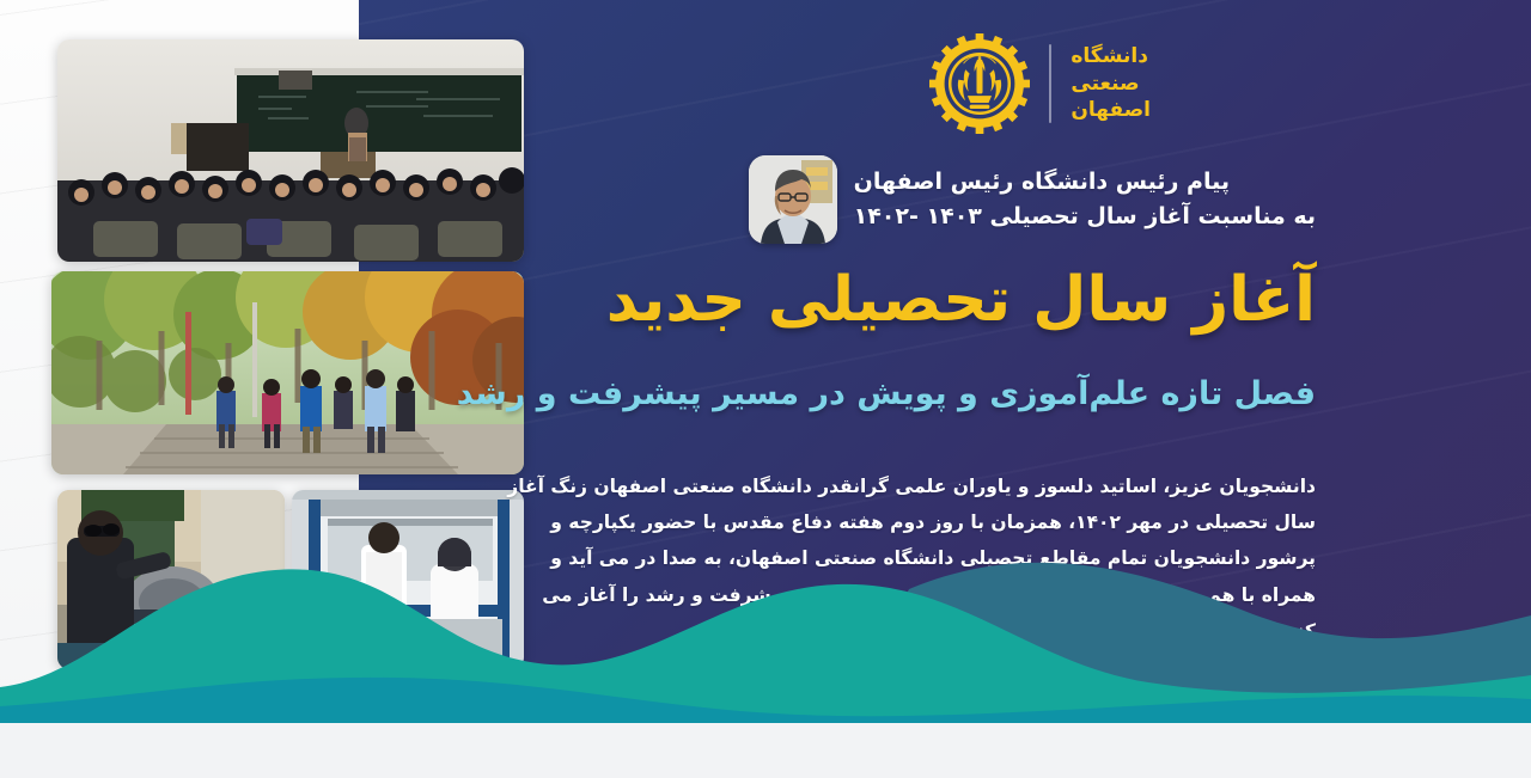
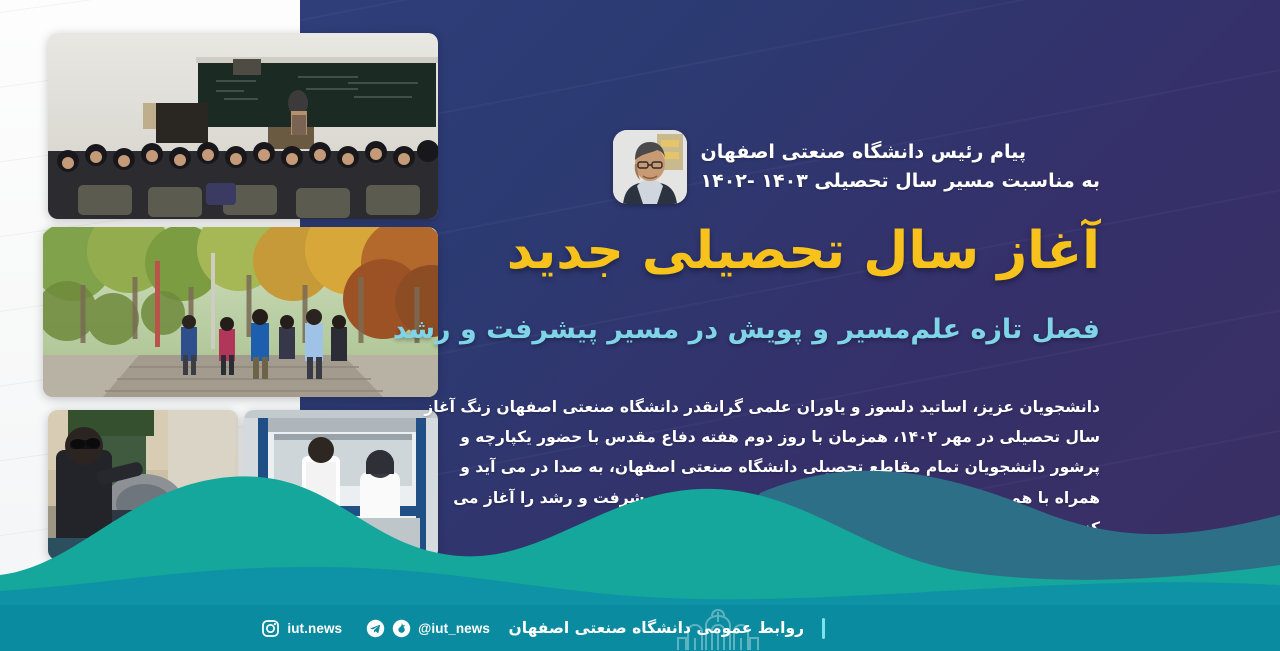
- دانشگاه
- صنعتی
- اصفهان
- پیام رئیس دانشگاه رئیس اصفهان
+ پیام رئیس دانشگاه صنعتی اصفهان
- به مناسبت آغاز سال تحصیلی ۱۴۰۳ -۱۴۰۲
+ به مناسبت مسیر سال تحصیلی ۱۴۰۳ -۱۴۰۲
  آغاز سال تحصیلی جدید
- فصل تازه علم‌آموزی و پویش در مسیر پیشرفت و رشد
+ فصل تازه علم‌مسیر و پویش در مسیر پیشرفت و رشد
  دانشجویان عزیز، اساتید دلسوز و یاوران علمی گرانقدر دانشگاه صنعتی اصفهان زنگ آغاز سال تحصیلی در مهر ۱۴۰۲، همزمان با روز دوم هفته دفاع مقدس با حضور یکپارچه و پرشور دانشجویان تمام مقاطع تحصیلی دانشگاه صنعتی اصفهان، به صدا در می آید و همراه با همشرفت و رشد را آغاز می ک
+ روابط عمومی دانشگاه صنعتی اصفهان
+ iut.news
+ @iut_news
